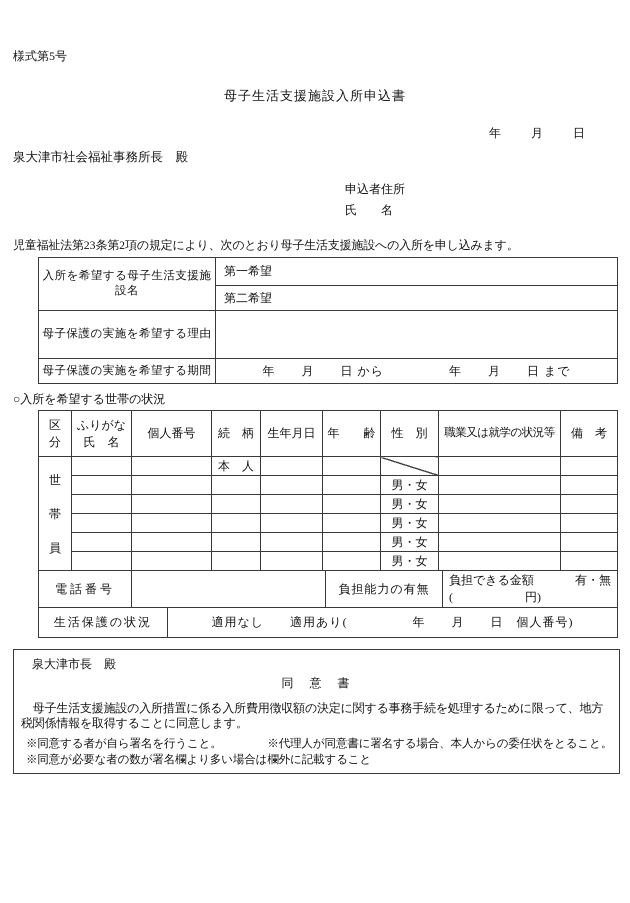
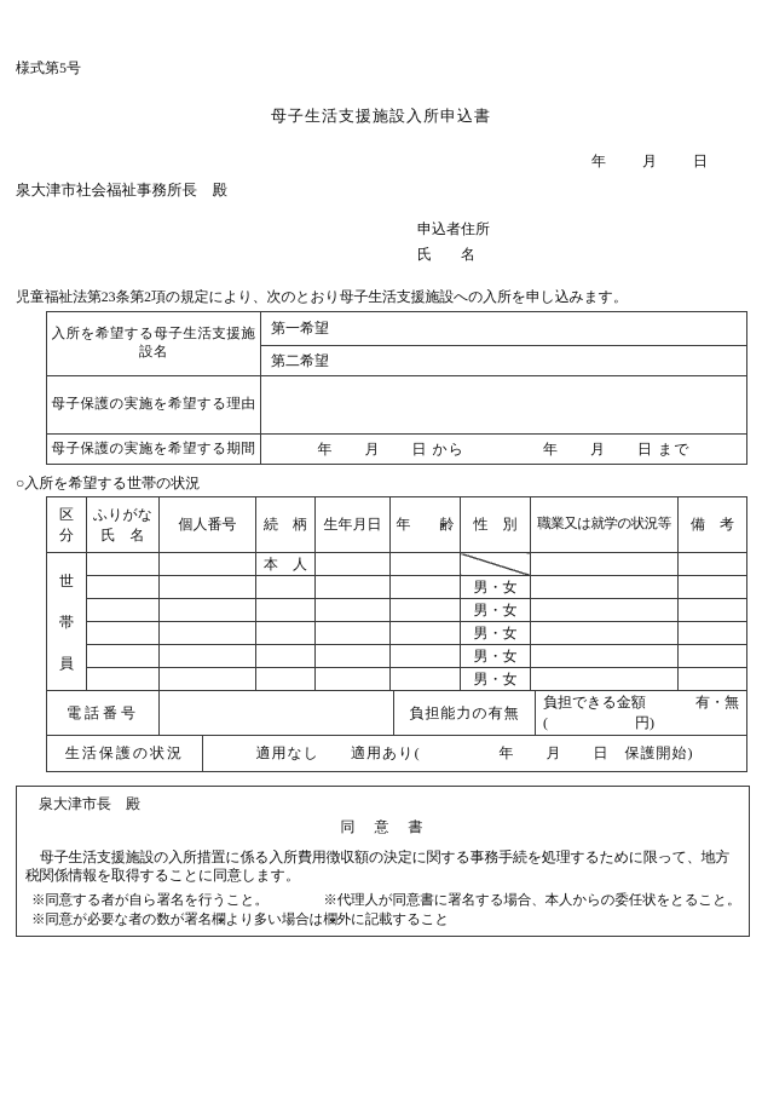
  様式第5号
  母子生活支援施設入所申込書
  年 月 日
  泉大津市社会福祉事務所長 殿
  申込者住所
  氏 名
  児童福祉法第23条第2項の規定により、次のとおり母子生活支援施設への入所を申し込みます。
  入所を希望する母子生活支援施設名	第一希望
  第二希望
  母子保護の実施を希望する理由
  母子保護の実施を希望する期間	年 月 日 から 年 月 日 まで
  ○入所を希望する世帯の状況
  区 分	ふりがな 氏 名	個人番号	続 柄	生年月日	年 齢	性 別	職業又は就学の状況等	備 考
  世 帯 員			本 人
  					男・女
  					男・女
  					男・女
  					男・女
  					男・女
  電話番号		負担能力の有無	負担できる金額 有・無 ( 円)
- 生活保護の状況	適用なし 適用あり( 年 月 日 個人番号)
+ 生活保護の状況	適用なし 適用あり( 年 月 日 保護開始)
  泉大津市長 殿
  同 意 書
  母子生活支援施設の入所措置に係る入所費用徴収額の決定に関する事務手続を処理するために限って、地方税関係情報を取得することに同意します。
  ※同意する者が自ら署名を行うこと。 ※代理人が同意書に署名する場合、本人からの委任状をとること。
  ※同意が必要な者の数が署名欄より多い場合は欄外に記載すること
